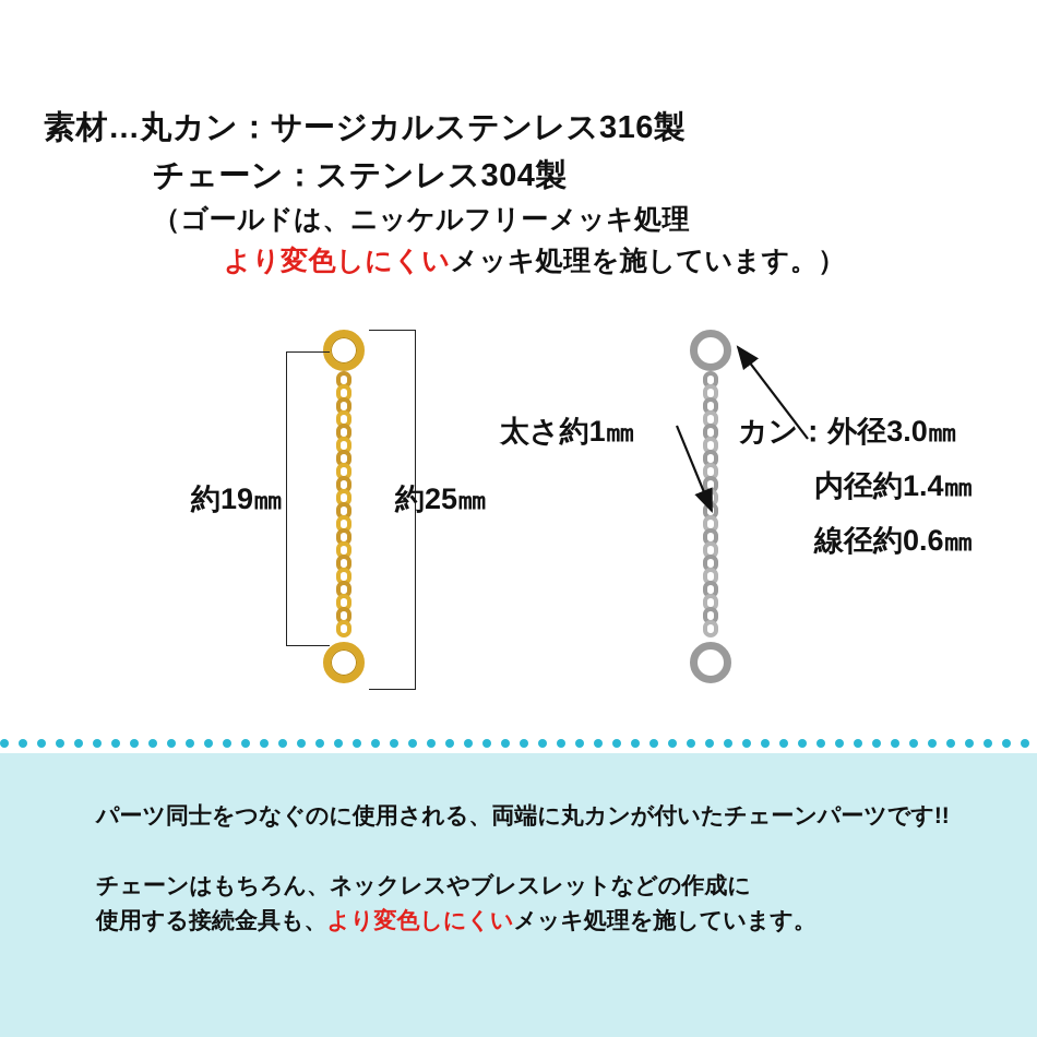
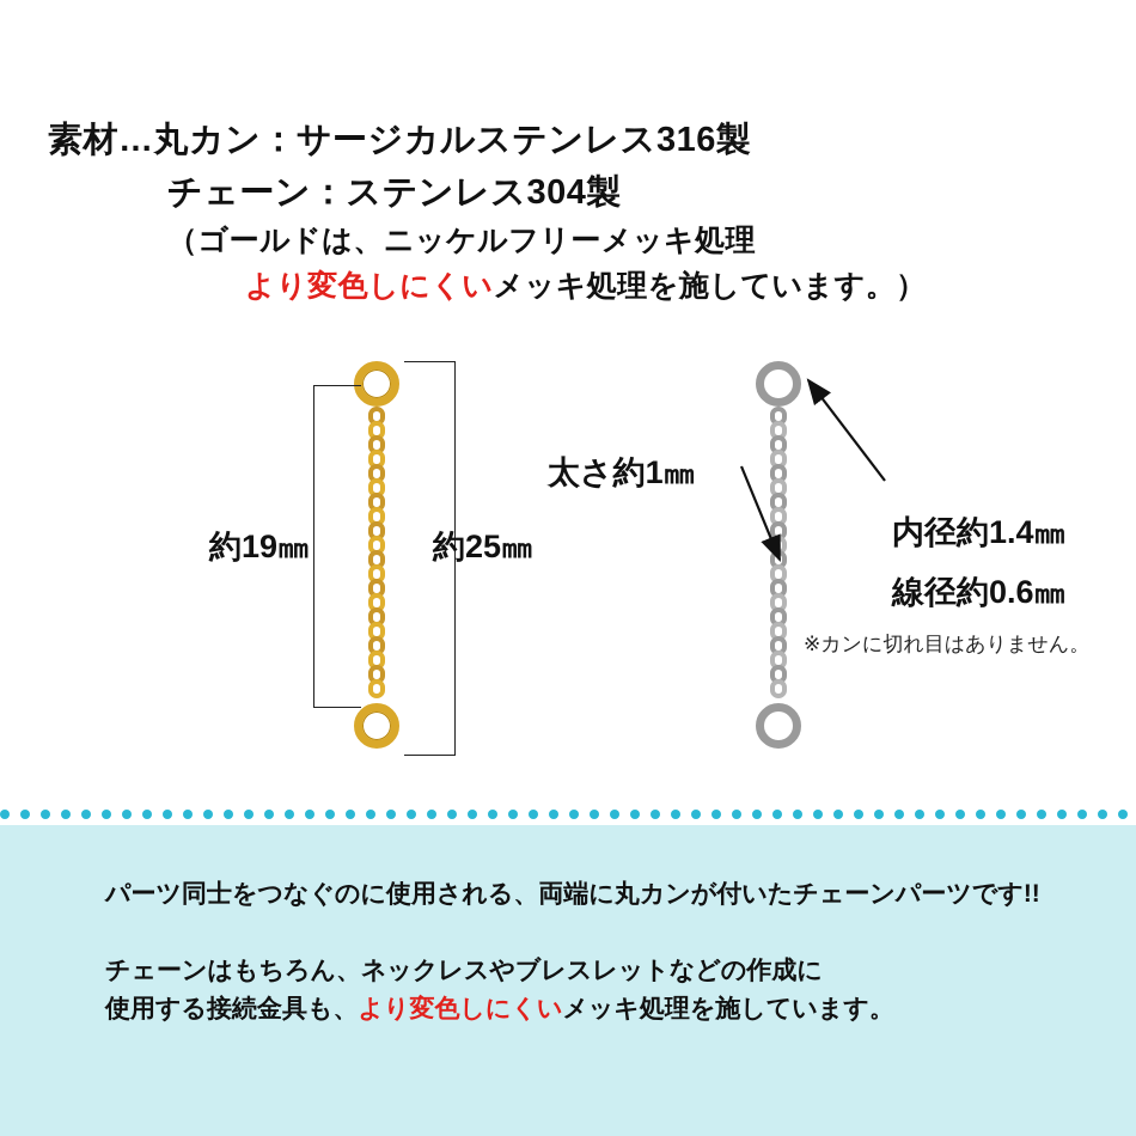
  素材…丸カン：サージカルステンレス316製
  チェーン：ステンレス304製
  （ゴールドは、ニッケルフリーメッキ処理
  より変色しにくいメッキ処理を施しています。）
  約19㎜
  約25㎜
  太さ約1㎜
- カン：外径3.0㎜
  内径約1.4㎜
  線径約0.6㎜
+ ※カンに切れ目はありません。
  パーツ同士をつなぐのに使用される、両端に丸カンが付いたチェーンパーツです!!
  チェーンはもちろん、ネックレスやブレスレットなどの作成に
  使用する接続金具も、より変色しにくいメッキ処理を施しています。
